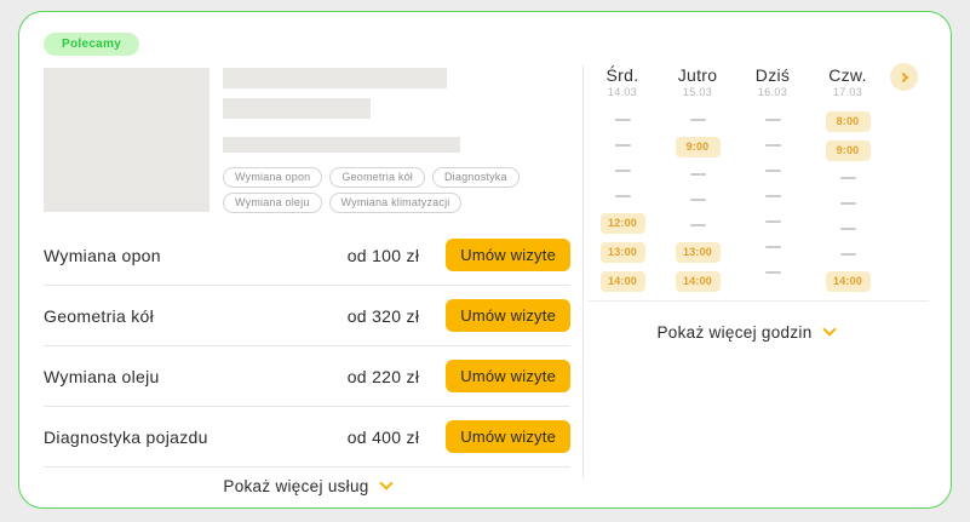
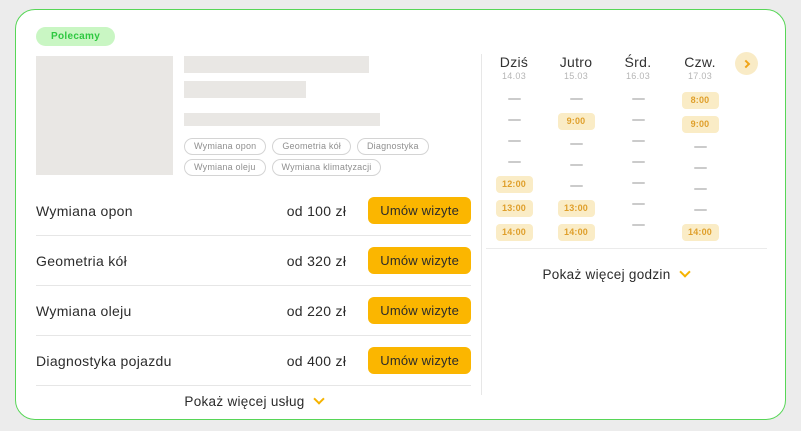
  Polecamy
  Wymiana opon
  Geometria kół
  Diagnostyka
  Wymiana oleju
  Wymiana klimatyzacji
  Wymiana opon
  od 100 zł
  Umów wizyte
  Geometria kół
  od 320 zł
  Umów wizyte
  Wymiana oleju
  od 220 zł
  Umów wizyte
  Diagnostyka pojazdu
  od 400 zł
  Umów wizyte
  Pokaż więcej usług
- Śrd.
+ Dziś
  14.03
  12:00
  13:00
  14:00
  Jutro
  15.03
  9:00
  13:00
  14:00
- Dziś
+ Śrd.
  16.03
  Czw.
  17.03
  8:00
  9:00
  14:00
  Pokaż więcej godzin
